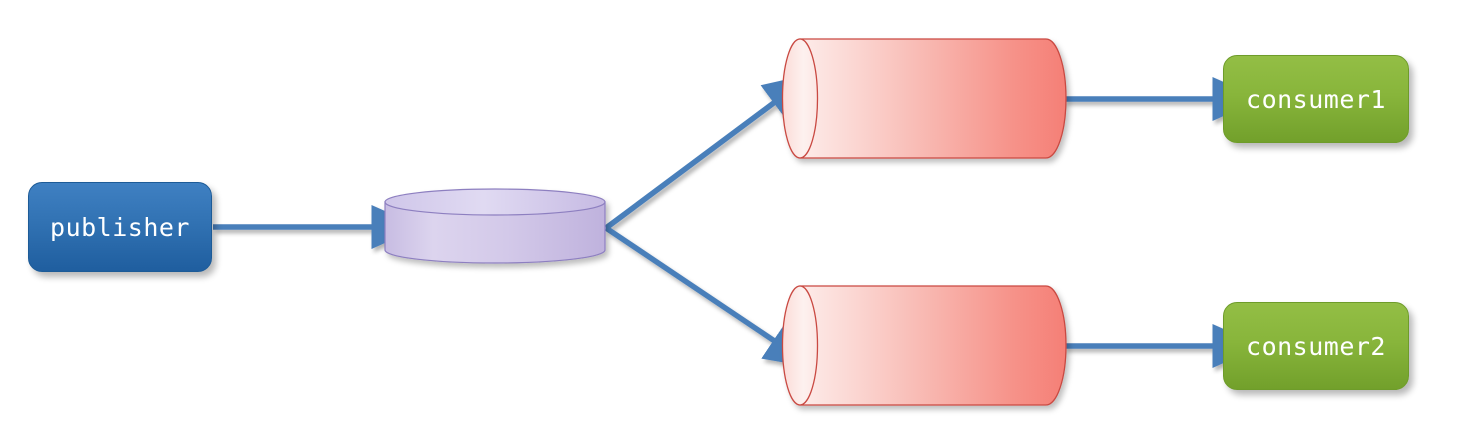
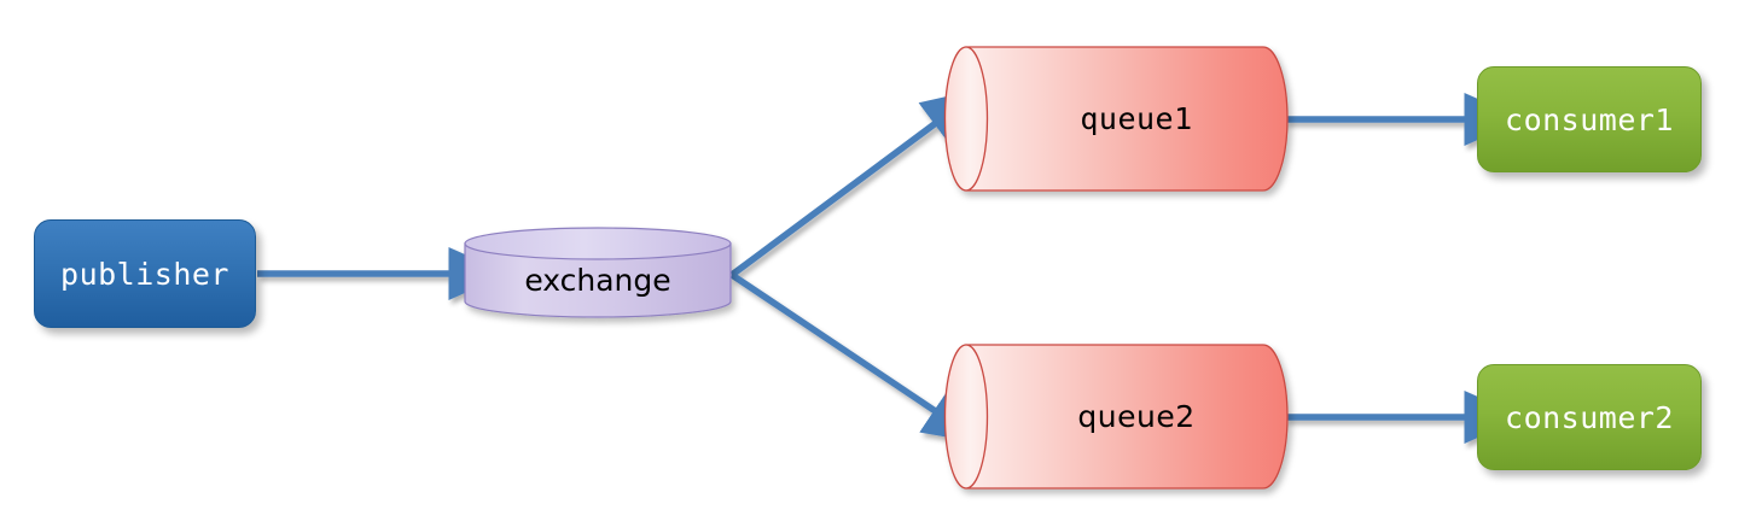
  publisher
+ exchange
+ queue1
+ queue2
  consumer1
  consumer2
